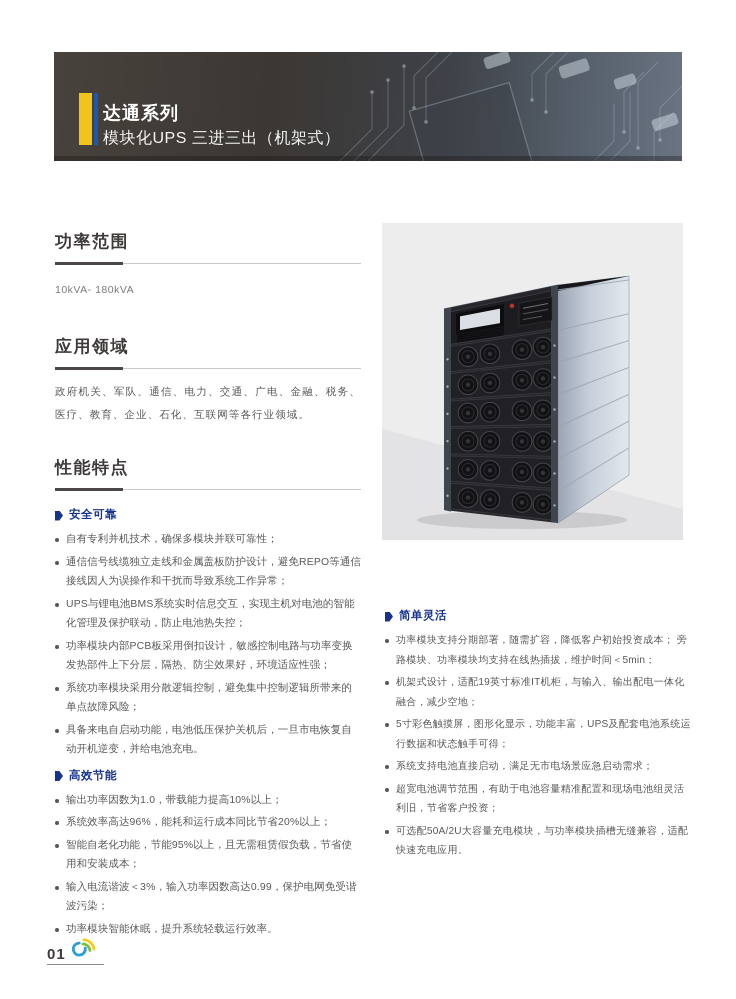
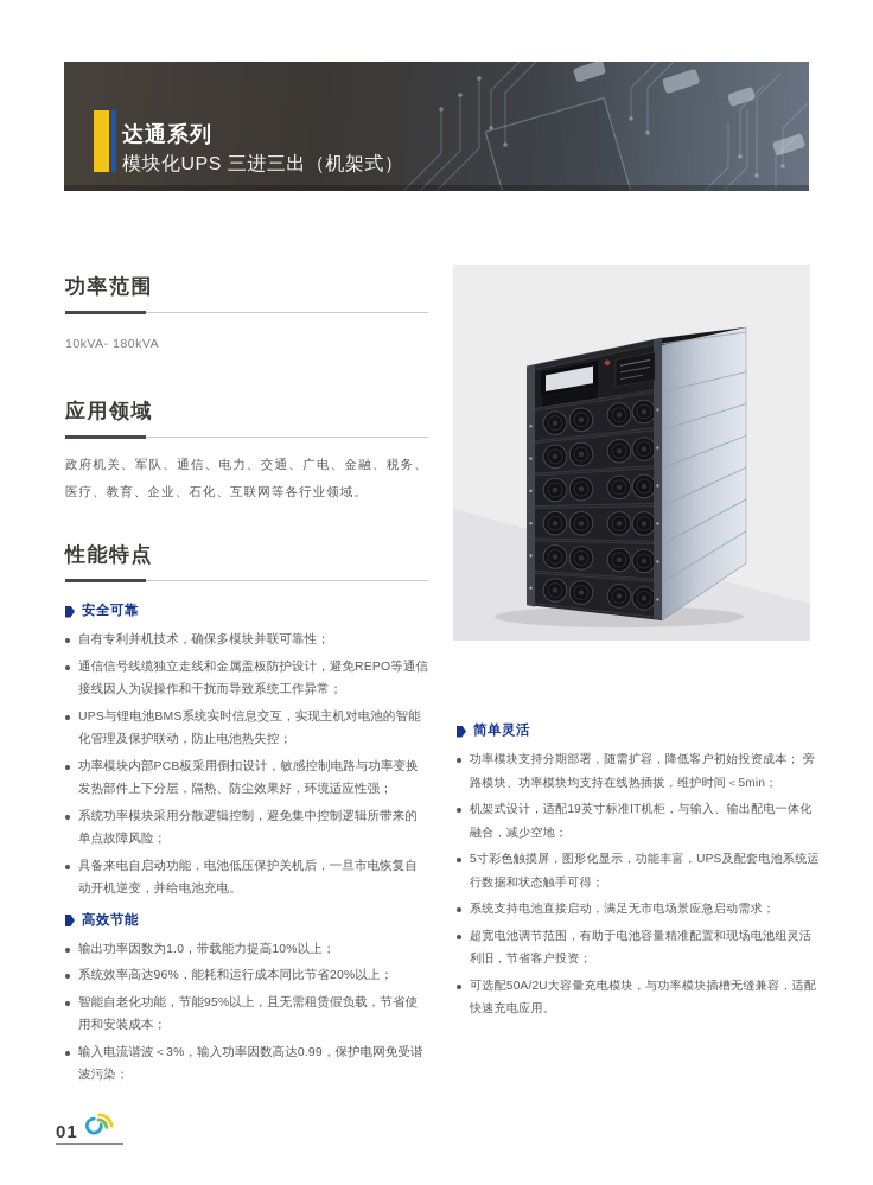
  达通系列
  模块化UPS 三进三出（机架式）
  功率范围
  10kVA- 180kVA
  应用领域
  政府机关、军队、通信、电力、交通、广电、金融、税务、医疗、教育、企业、石化、互联网等各行业领域。
  性能特点
  安全可靠
  自有专利并机技术，确保多模块并联可靠性；
  通信信号线缆独立走线和金属盖板防护设计，避免REPO等通信接线因人为误操作和干扰而导致系统工作异常；
  UPS与锂电池BMS系统实时信息交互，实现主机对电池的智能化管理及保护联动，防止电池热失控；
  功率模块内部PCB板采用倒扣设计，敏感控制电路与功率变换发热部件上下分层，隔热、防尘效果好，环境适应性强；
  系统功率模块采用分散逻辑控制，避免集中控制逻辑所带来的单点故障风险；
  具备来电自启动功能，电池低压保护关机后，一旦市电恢复自动开机逆变，并给电池充电。
  高效节能
  输出功率因数为1.0，带载能力提高10%以上；
  系统效率高达96%，能耗和运行成本同比节省20%以上；
  智能自老化功能，节能95%以上，且无需租赁假负载，节省使用和安装成本；
  输入电流谐波＜3%，输入功率因数高达0.99，保护电网免受谐波污染；
- 功率模块智能休眠，提升系统轻载运行效率。
  简单灵活
  功率模块支持分期部署，随需扩容，降低客户初始投资成本； 旁路模块、功率模块均支持在线热插拔，维护时间＜5min；
  机架式设计，适配19英寸标准IT机柜，与输入、输出配电一体化融合，减少空地；
  5寸彩色触摸屏，图形化显示，功能丰富，UPS及配套电池系统运行数据和状态触手可得；
  系统支持电池直接启动，满足无市电场景应急启动需求；
  超宽电池调节范围，有助于电池容量精准配置和现场电池组灵活利旧，节省客户投资；
  可选配50A/2U大容量充电模块，与功率模块插槽无缝兼容，适配快速充电应用。
  01
